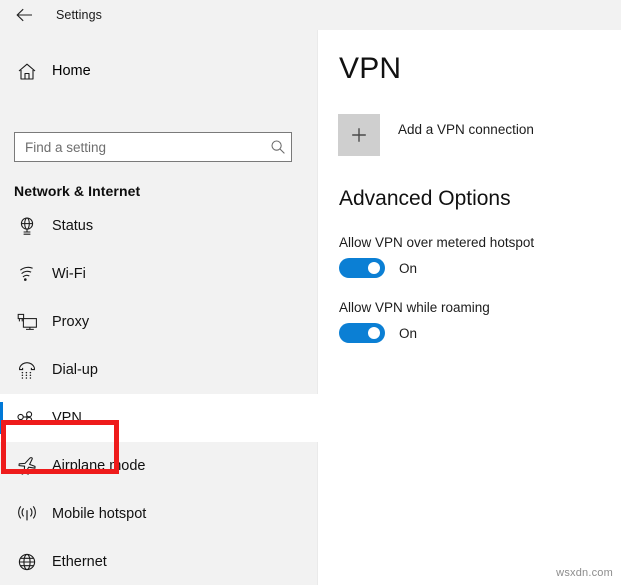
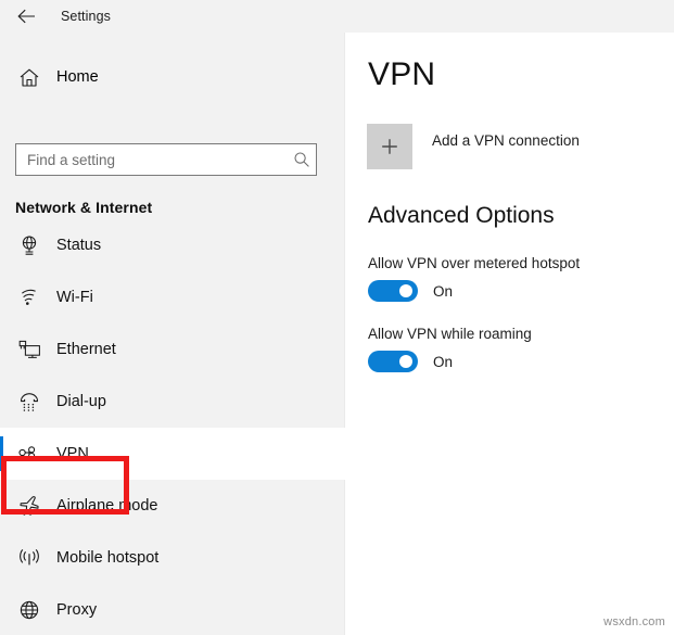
  Settings
  Home
  Find a setting
  Network & Internet
  Status
  Wi-Fi
- Proxy
+ Ethernet
  Dial-up
  VPN
  Airplane mode
  Mobile hotspot
- Ethernet
+ Proxy
  VPN
  Add a VPN connection
  Advanced Options
  Allow VPN over metered hotspot
  On
  Allow VPN while roaming
  On
  wsxdn.com
